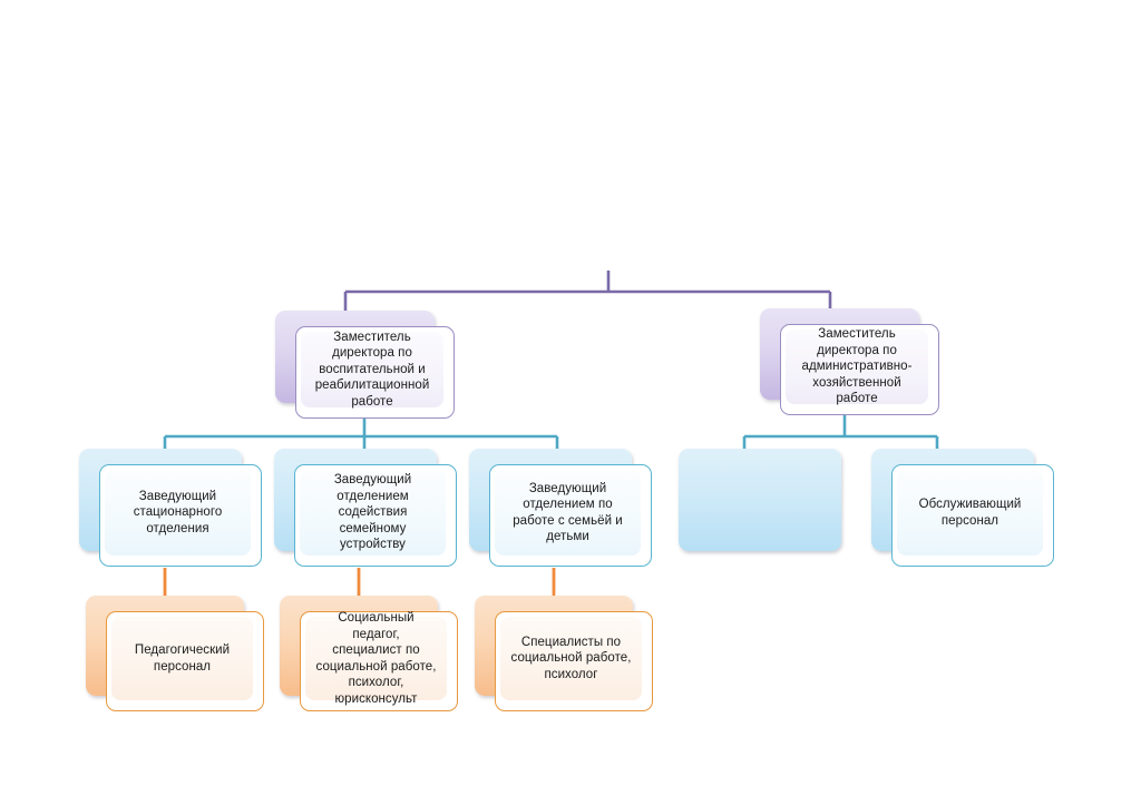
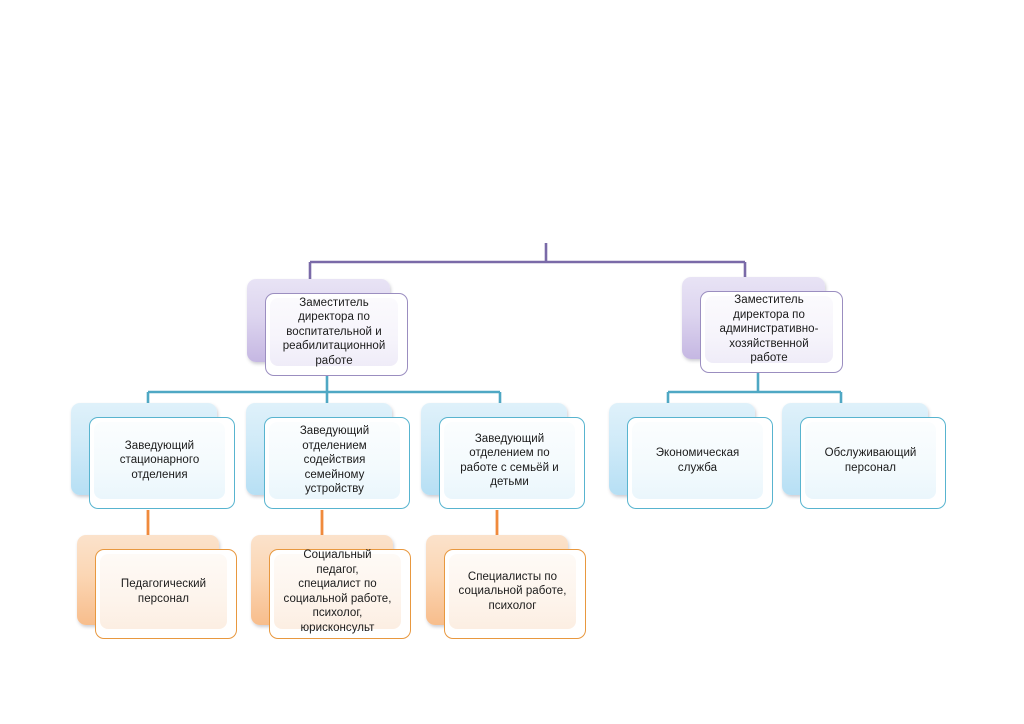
  Заместитель
  директора по
  воспитательной и
  реабилитационной
  работе
  Заместитель
  директора по
  административно-
  хозяйственной работе
  Заведующий
  стационарного
  отделения
  Заведующий
  отделением содействия
  семейному
  устройству
  Заведующий
  отделением по
  работе с семьёй и
  детьми
+ Экономическая
+ служба
  Обслуживающий
  персонал
  Педагогический
  персонал
  Социальный педагог,
  специалист по
  социальной работе,
  психолог,
  юрисконсульт
  Специалисты по
  социальной работе,
  психолог
